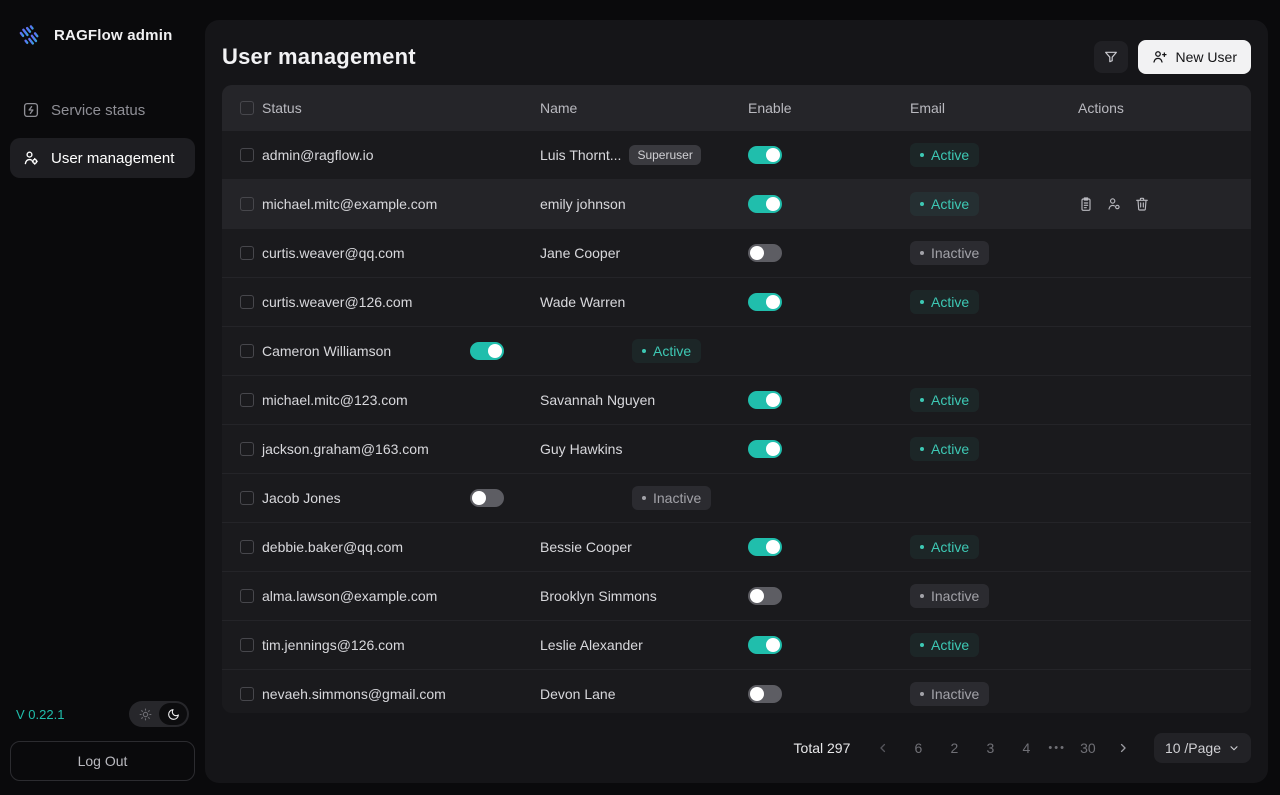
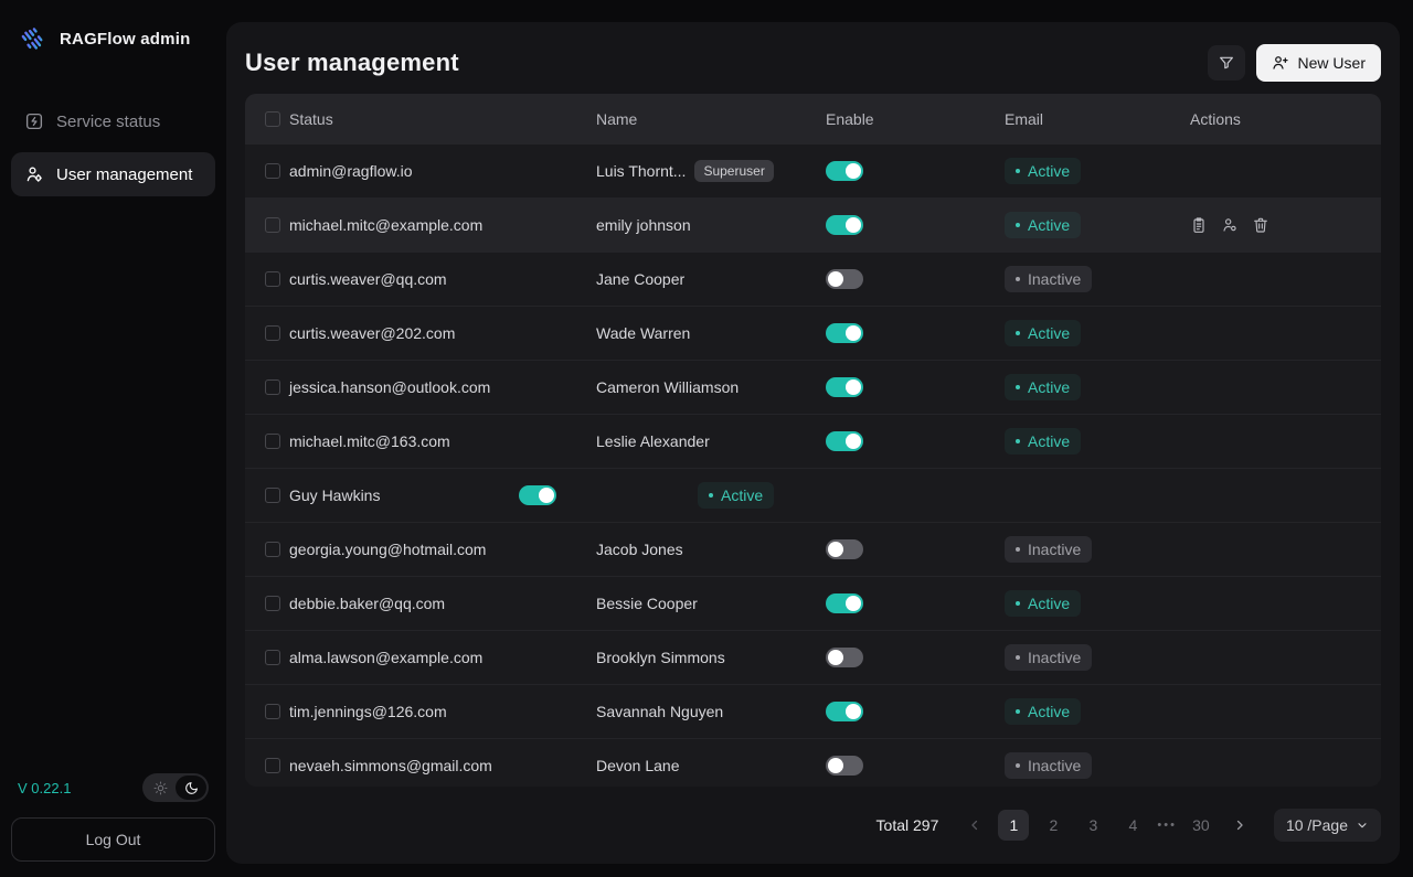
  RAGFlow admin
  Service status
  User management
  V 0.22.1
  Log Out
  User management
  New User
  Status
  Name
  Enable
  Email
  Actions
  admin@ragflow.io
  Luis Thornt...
  Superuser
  Active
  michael.mitc@example.com
  emily johnson
  Active
  curtis.weaver@qq.com
  Jane Cooper
  Inactive
- curtis.weaver@126.com
+ curtis.weaver@202.com
  Wade Warren
  Active
+ jessica.hanson@outlook.com
  Cameron Williamson
  Active
- michael.mitc@123.com
+ michael.mitc@163.com
- Savannah Nguyen
+ Leslie Alexander
  Active
- jackson.graham@163.com
  Guy Hawkins
  Active
+ georgia.young@hotmail.com
  Jacob Jones
  Inactive
  debbie.baker@qq.com
  Bessie Cooper
  Active
  alma.lawson@example.com
  Brooklyn Simmons
  Inactive
  tim.jennings@126.com
- Leslie Alexander
+ Savannah Nguyen
  Active
  nevaeh.simmons@gmail.com
  Devon Lane
  Inactive
  Total 297
- 6
+ 1
  2
  3
  4
  •••
  30
  10 /Page
